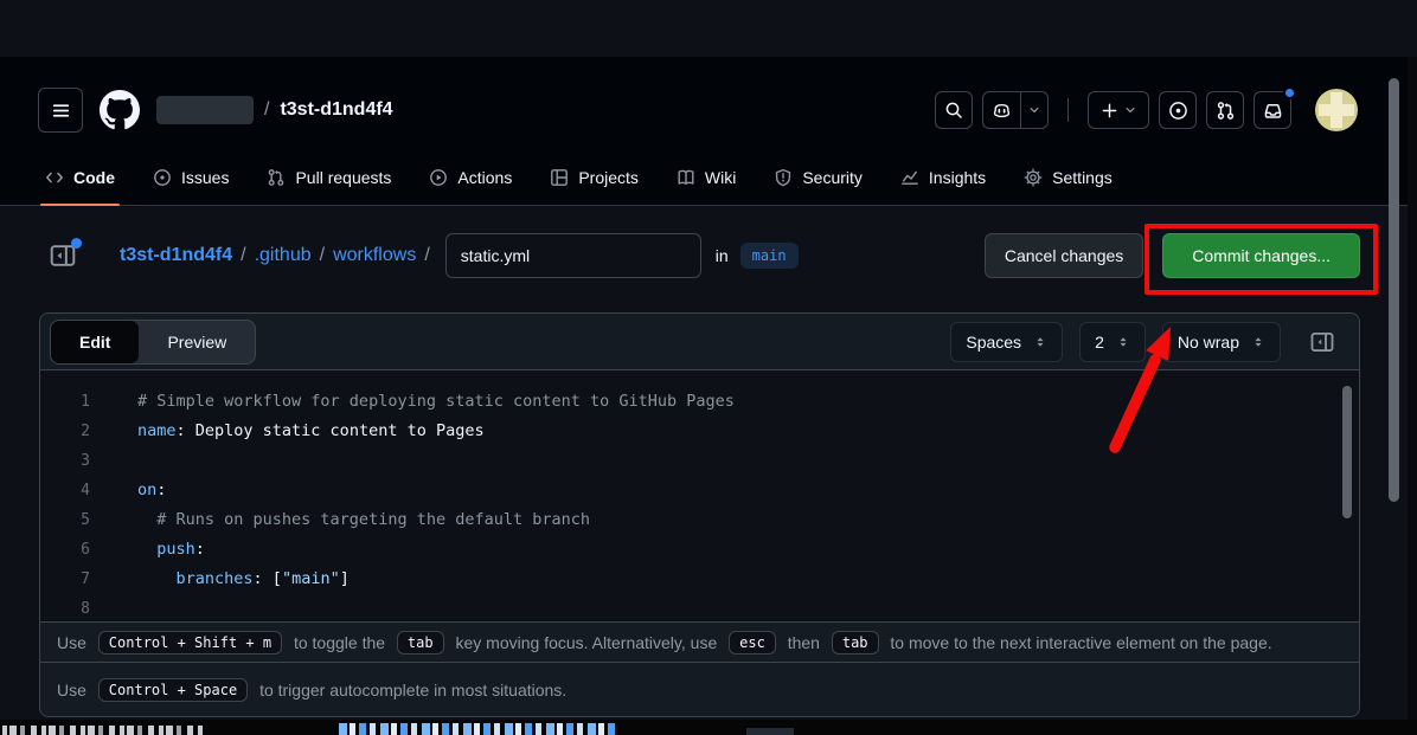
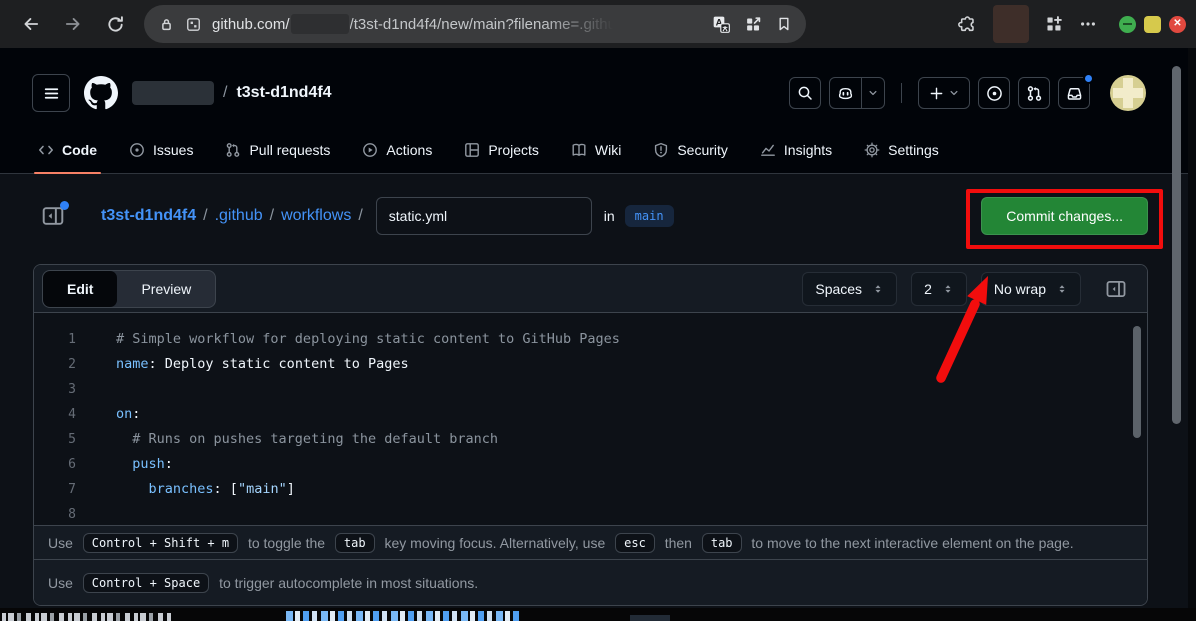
+ github.com/
+ /t3st-d1nd4f4/new/main?filename=.githu
+ A
+ ✕
  /
  t3st-d1nd4f4
  Code
  Issues
  Pull requests
  Actions
  Projects
  Wiki
  Security
  Insights
  Settings
  t3st-d1nd4f4
  /
  .github
  /
  workflows
  /
  static.yml
  in
  main
- Cancel changes
  Commit changes...
  Edit
  Preview
  Spaces
  2
  No wrap
  1
  # Simple workflow for deploying static content to GitHub Pages
  2
  name: Deploy static content to Pages
  3
  4
  on:
  5
  # Runs on pushes targeting the default branch
  6
  push:
  7
  branches: ["main"]
  8
  Use
  Control + Shift + m
  to toggle the
  tab
  key moving focus. Alternatively, use
  esc
  then
  tab
  to move to the next interactive element on the page.
  Use
  Control + Space
  to trigger autocomplete in most situations.
